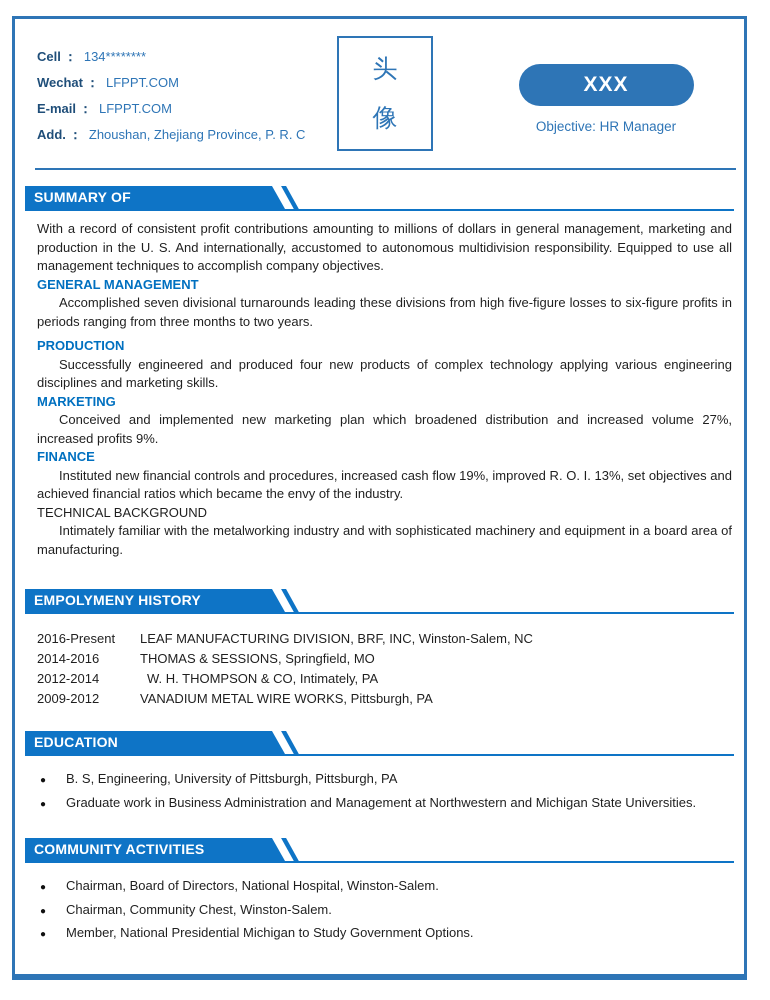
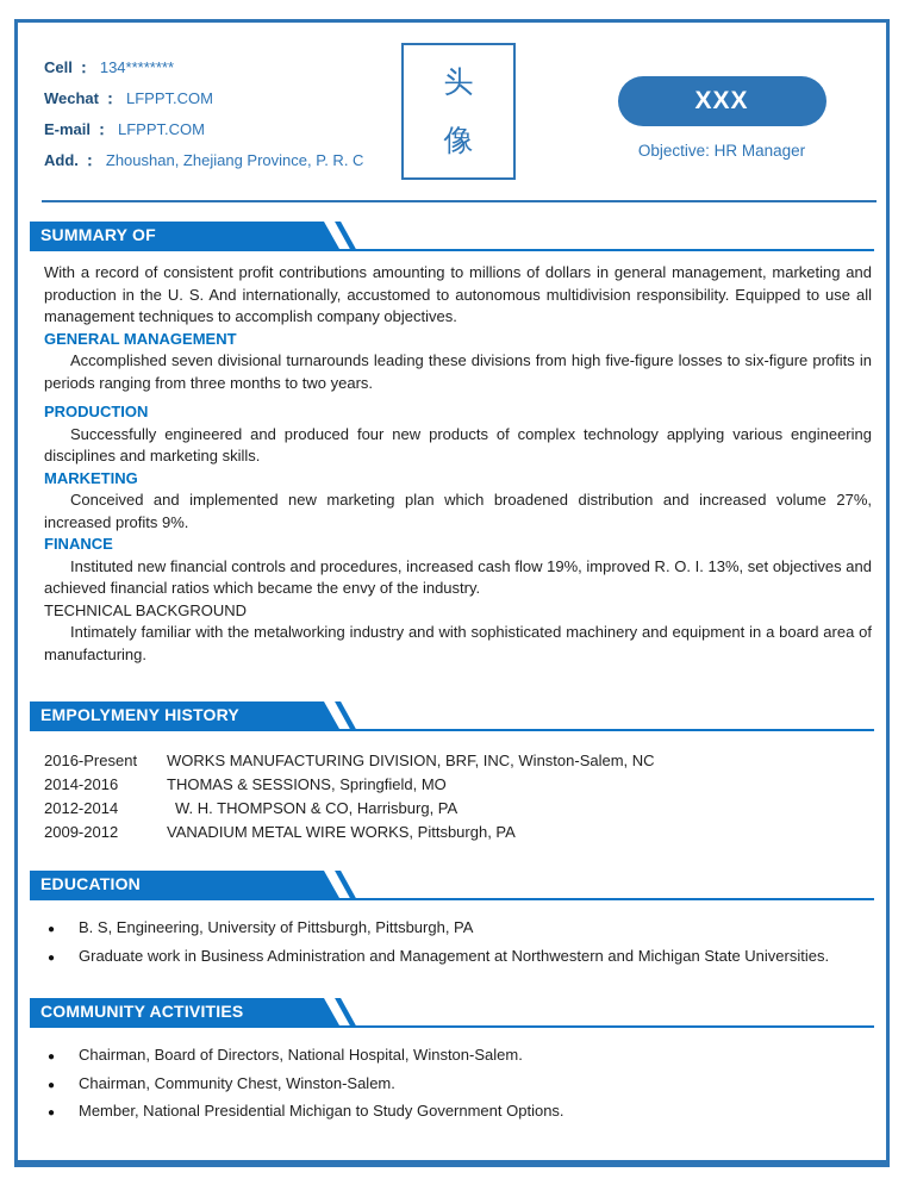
  Cell ： 134********
  Wechat ： LFPPT.COM
  E-mail ： LFPPT.COM
  Add. ： Zhoushan, Zhejiang Province, P. R. C
  头
  像
  XXX
  Objective: HR Manager
  SUMMARY OF
  With a record of consistent profit contributions amounting to millions of dollars in general management, marketing and production in the U. S. And internationally, accustomed to autonomous multidivision responsibility. Equipped to use all management techniques to accomplish company objectives.
  GENERAL MANAGEMENT
  Accomplished seven divisional turnarounds leading these divisions from high five-figure losses to six-figure profits in periods ranging from three months to two years.
  PRODUCTION
  Successfully engineered and produced four new products of complex technology applying various engineering disciplines and marketing skills.
  MARKETING
  Conceived and implemented new marketing plan which broadened distribution and increased volume 27%, increased profits 9%.
  FINANCE
  Instituted new financial controls and procedures, increased cash flow 19%, improved R. O. I. 13%, set objectives and achieved financial ratios which became the envy of the industry.
  TECHNICAL BACKGROUND
  Intimately familiar with the metalworking industry and with sophisticated machinery and equipment in a board area of manufacturing.
  EMPOLYMENY HISTORY
  2016-Present
- LEAF MANUFACTURING DIVISION, BRF, INC, Winston-Salem, NC
+ WORKS MANUFACTURING DIVISION, BRF, INC, Winston-Salem, NC
  2014-2016
  THOMAS & SESSIONS, Springfield, MO
  2012-2014
- W. H. THOMPSON & CO, Intimately, PA
+ W. H. THOMPSON & CO, Harrisburg, PA
  2009-2012
  VANADIUM METAL WIRE WORKS, Pittsburgh, PA
  EDUCATION
  ●
  B. S, Engineering, University of Pittsburgh, Pittsburgh, PA
  ●
  Graduate work in Business Administration and Management at Northwestern and Michigan State Universities.
  COMMUNITY ACTIVITIES
  ●
  Chairman, Board of Directors, National Hospital, Winston-Salem.
  ●
  Chairman, Community Chest, Winston-Salem.
  ●
  Member, National Presidential Michigan to Study Government Options.
